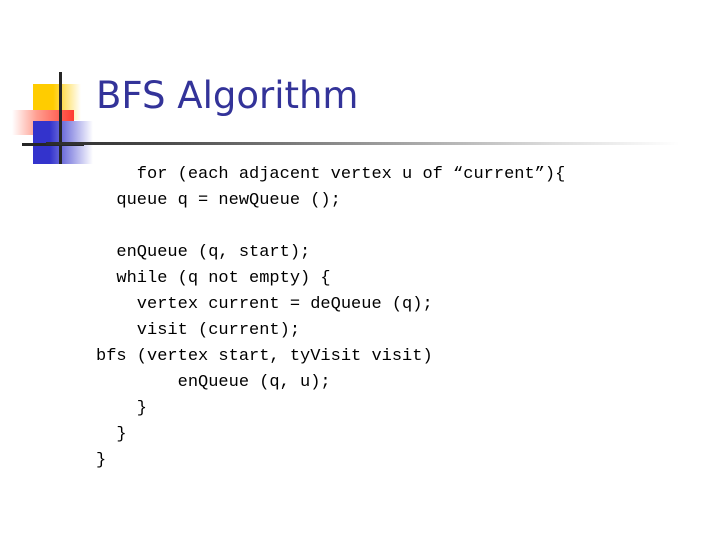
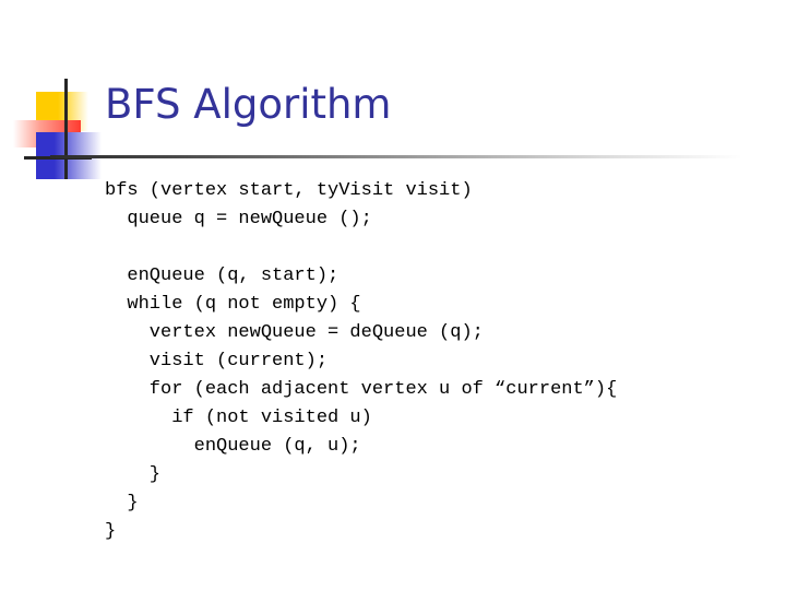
  BFS Algorithm
- for (each adjacent vertex u of “current”){
+ bfs (vertex start, tyVisit visit)
  queue q = newQueue ();
  enQueue (q, start);
  while (q not empty) {
- vertex current = deQueue (q);
+ vertex newQueue = deQueue (q);
  visit (current);
- bfs (vertex start, tyVisit visit)
+ for (each adjacent vertex u of “current”){
+ if (not visited u)
  enQueue (q, u);
  }
  }
  }
